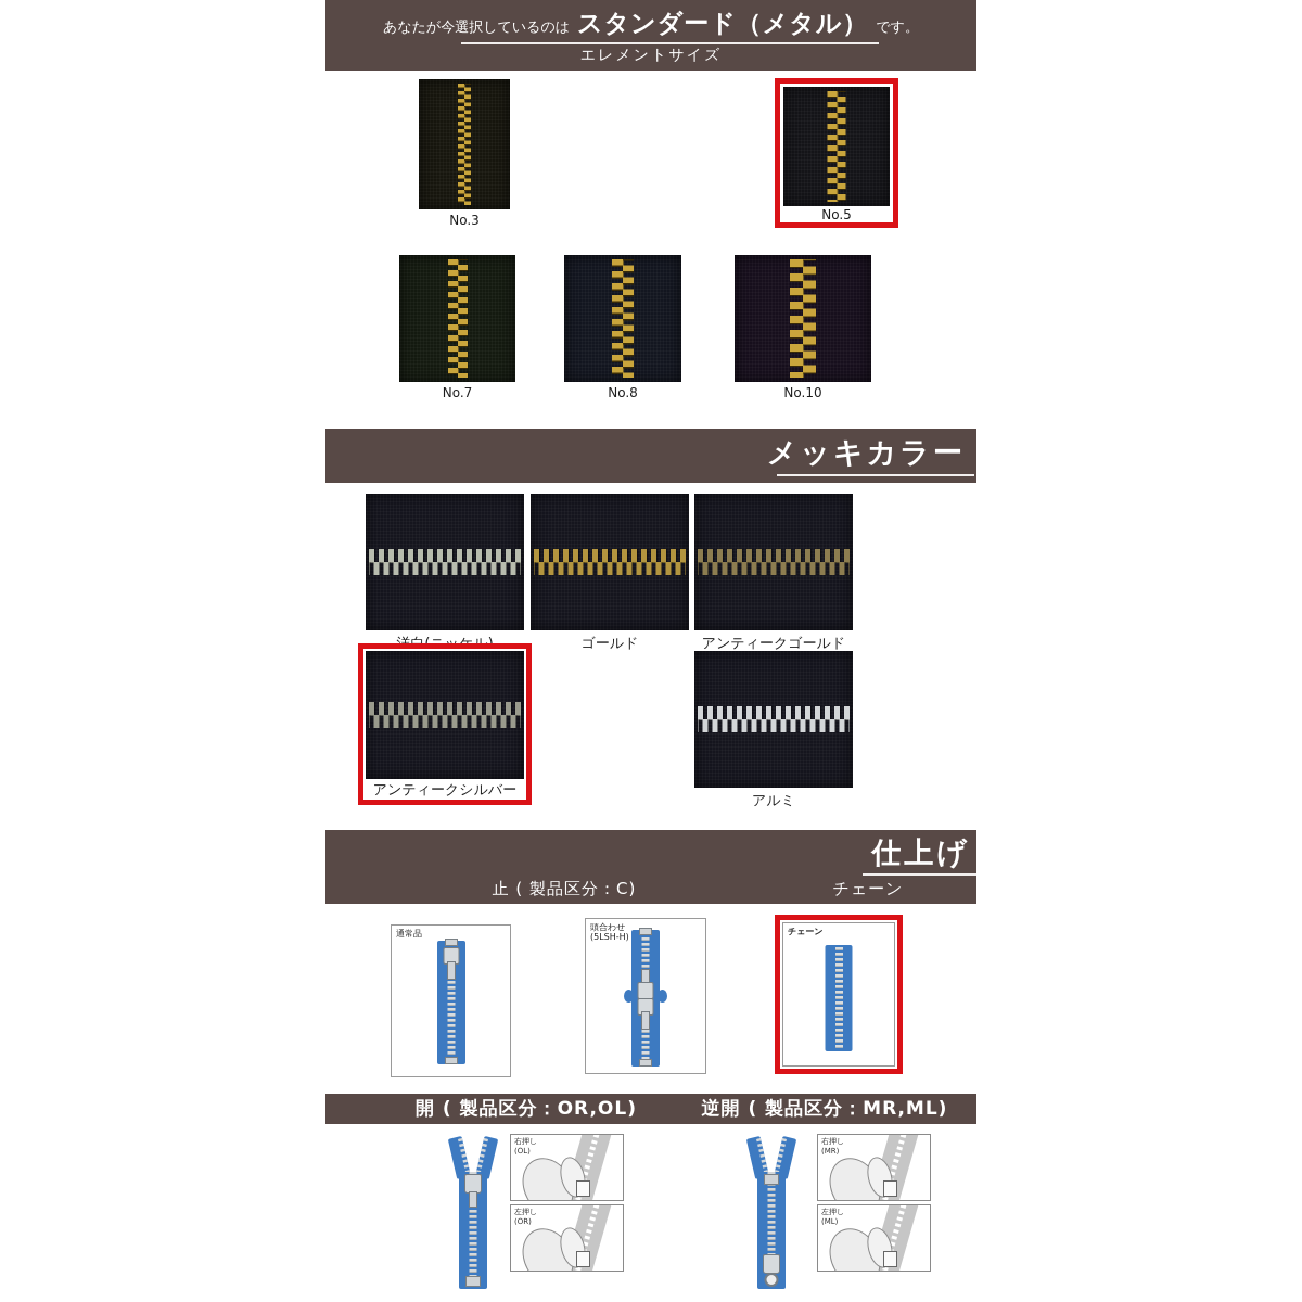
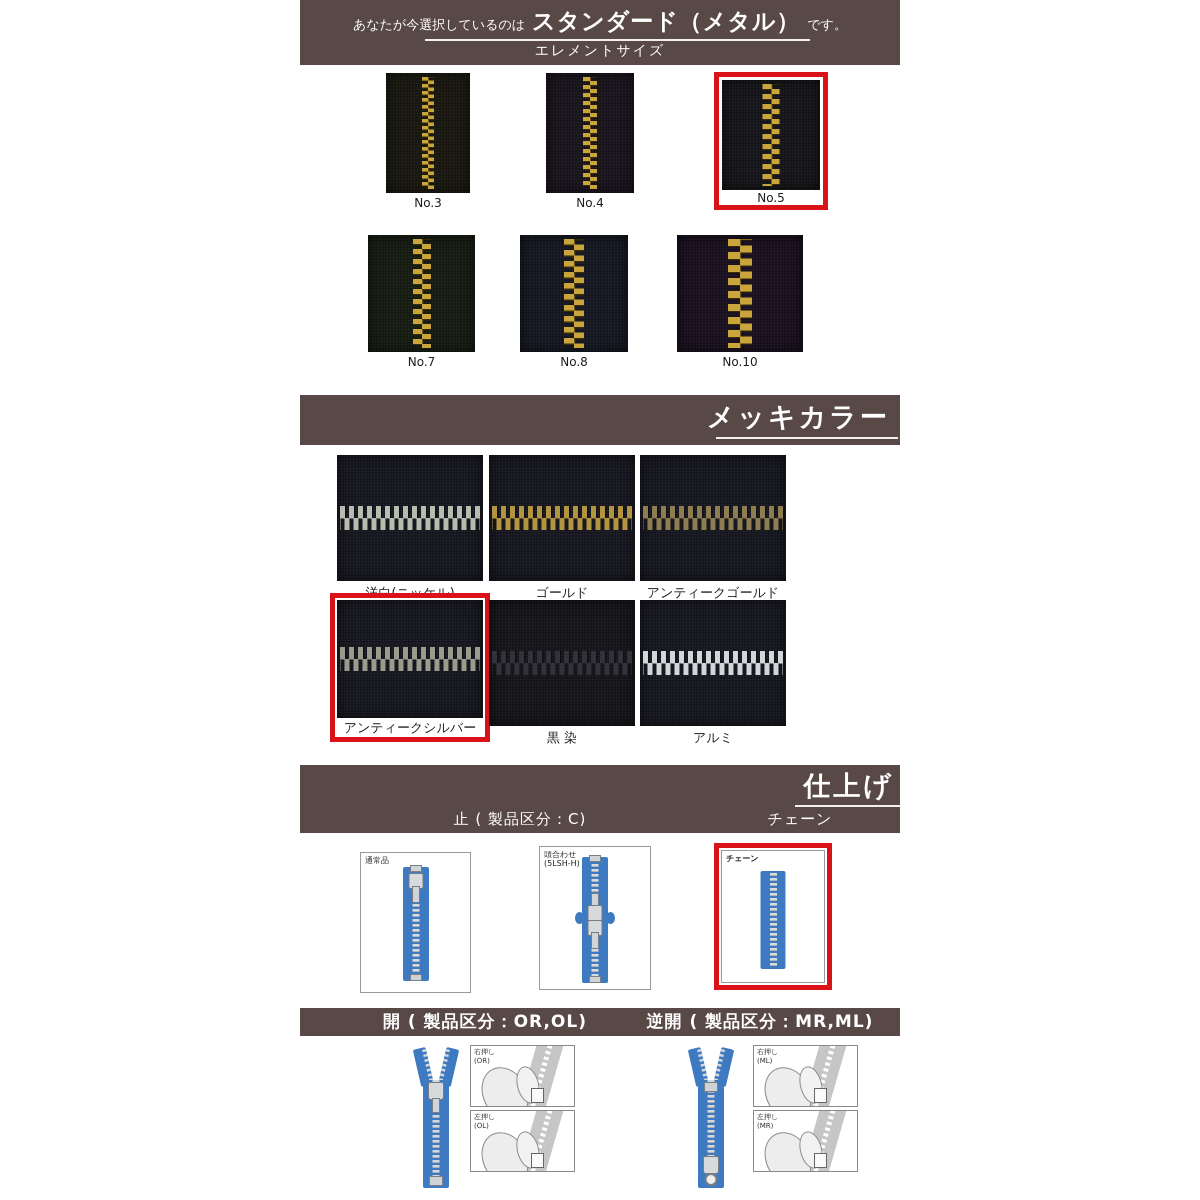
  あなたが今選択しているのは
  スタンダード（メタル）
  です。
  エレメントサイズ
  No.3
+ No.4
  No.5
  No.7
  No.8
  No.10
  メッキカラー
  ゴールド
  アンティークゴールド
  アンティークシルバー
+ 黒 染
  アルミ
  仕上げ
  止 ( 製品区分：C)
  チェーン
  通常品
  頭合わせ
  (5LSH-H)
  チェーン
  開 ( 製品区分：OR,OL)
  逆開 ( 製品区分：MR,ML)
  右押し
- (OL)
+ (OR)
  左押し
- (OR)
+ (OL)
  右押し
- (MR)
+ (ML)
  左押し
- (ML)
+ (MR)
